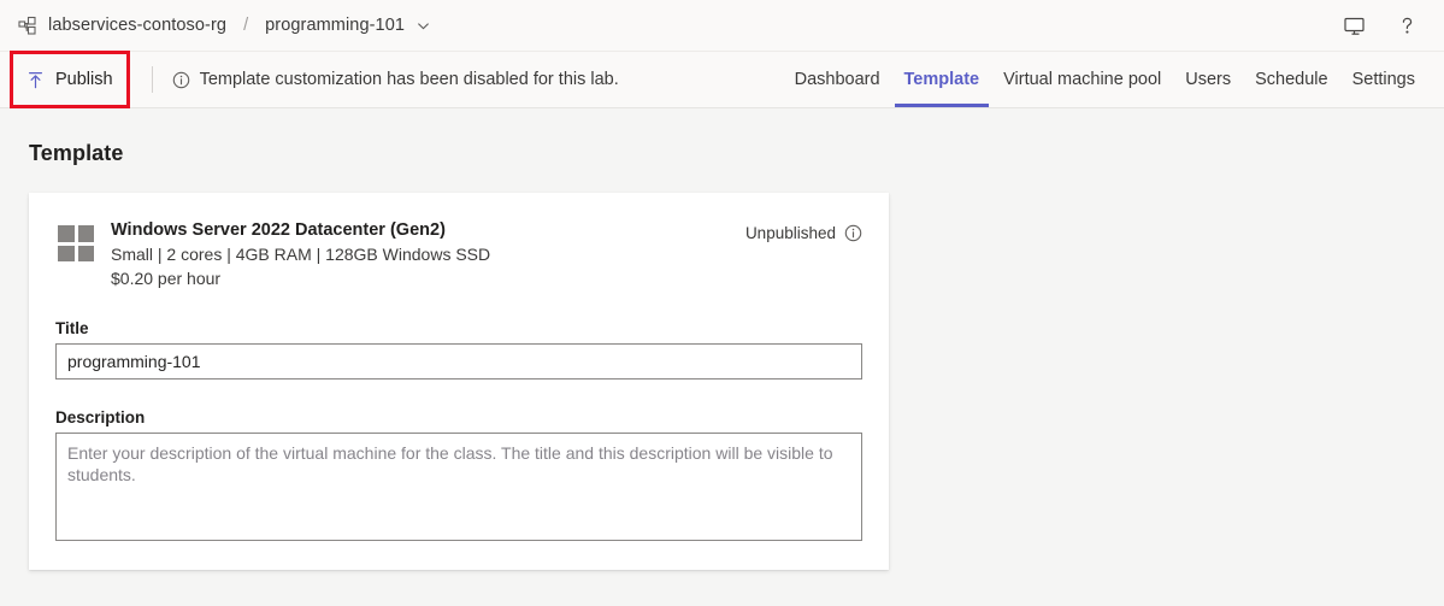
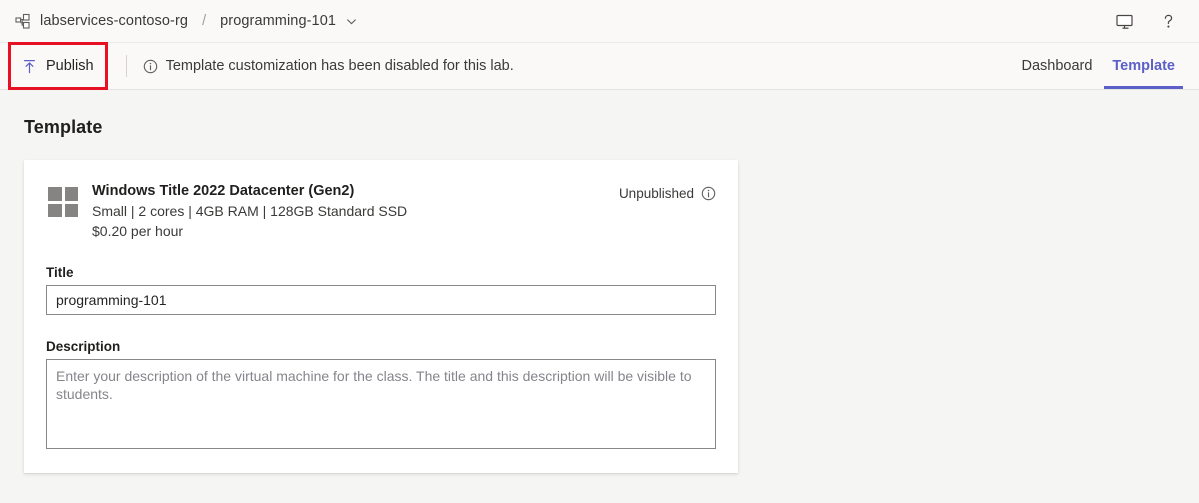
  labservices-contoso-rg
  /
  programming-101
  Publish
  Template customization has been disabled for this lab.
  Dashboard
  Template
- Virtual machine pool
- Users
- Schedule
- Settings
  Template
- Windows Server 2022 Datacenter (Gen2)
+ Windows Title 2022 Datacenter (Gen2)
- Small | 2 cores | 4GB RAM | 128GB Windows SSD
+ Small | 2 cores | 4GB RAM | 128GB Standard SSD
  $0.20 per hour
  Unpublished
  Title
  programming-101
  Description
